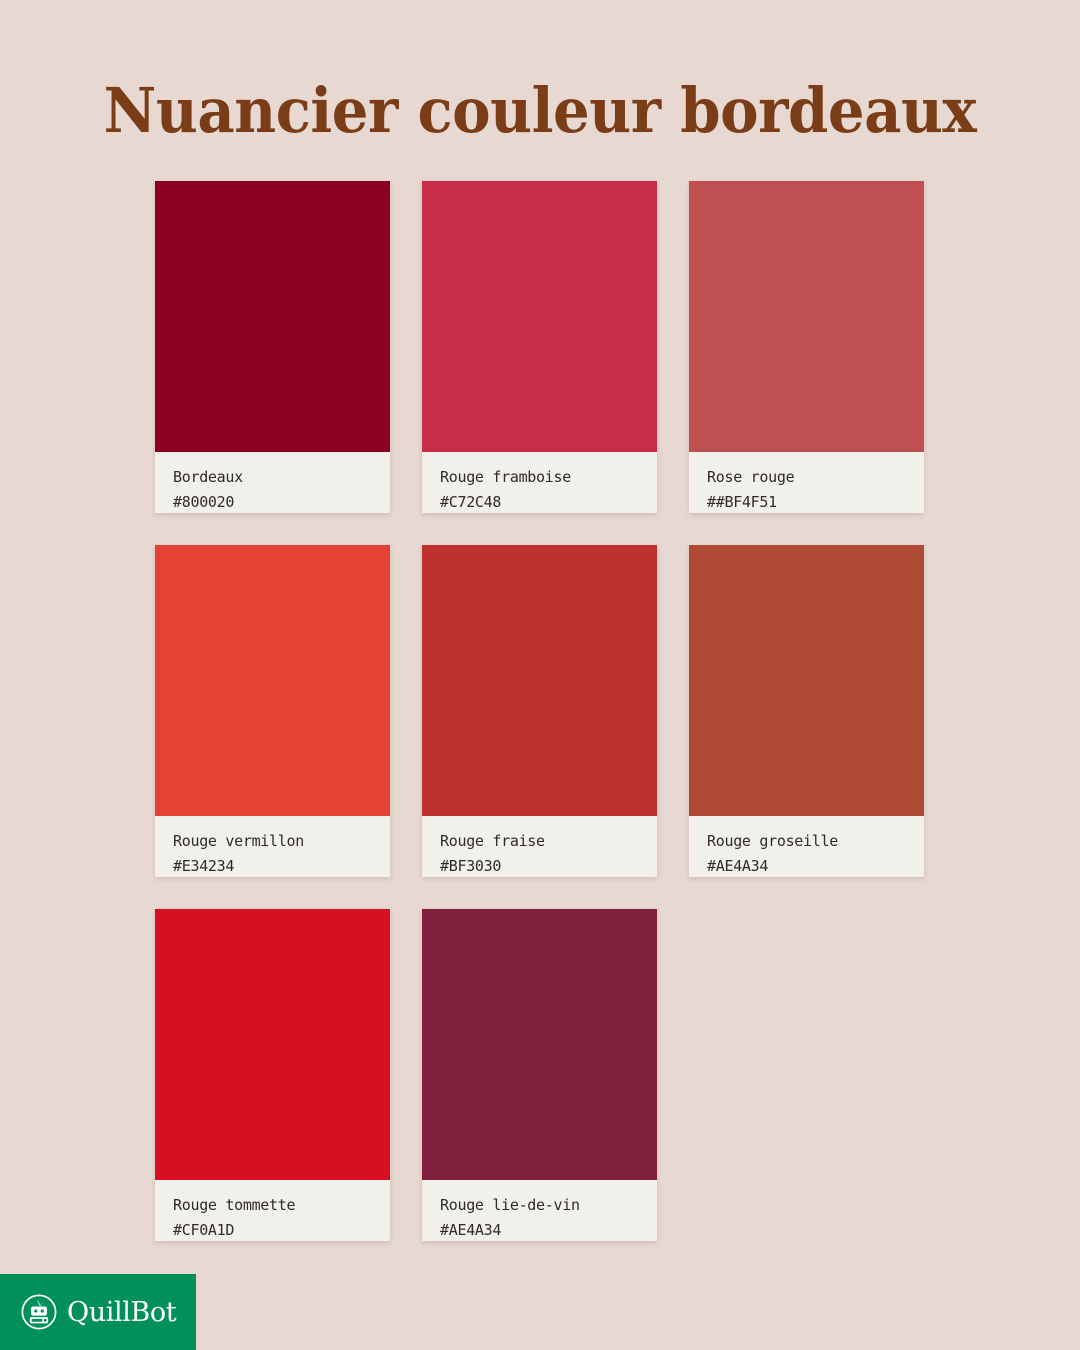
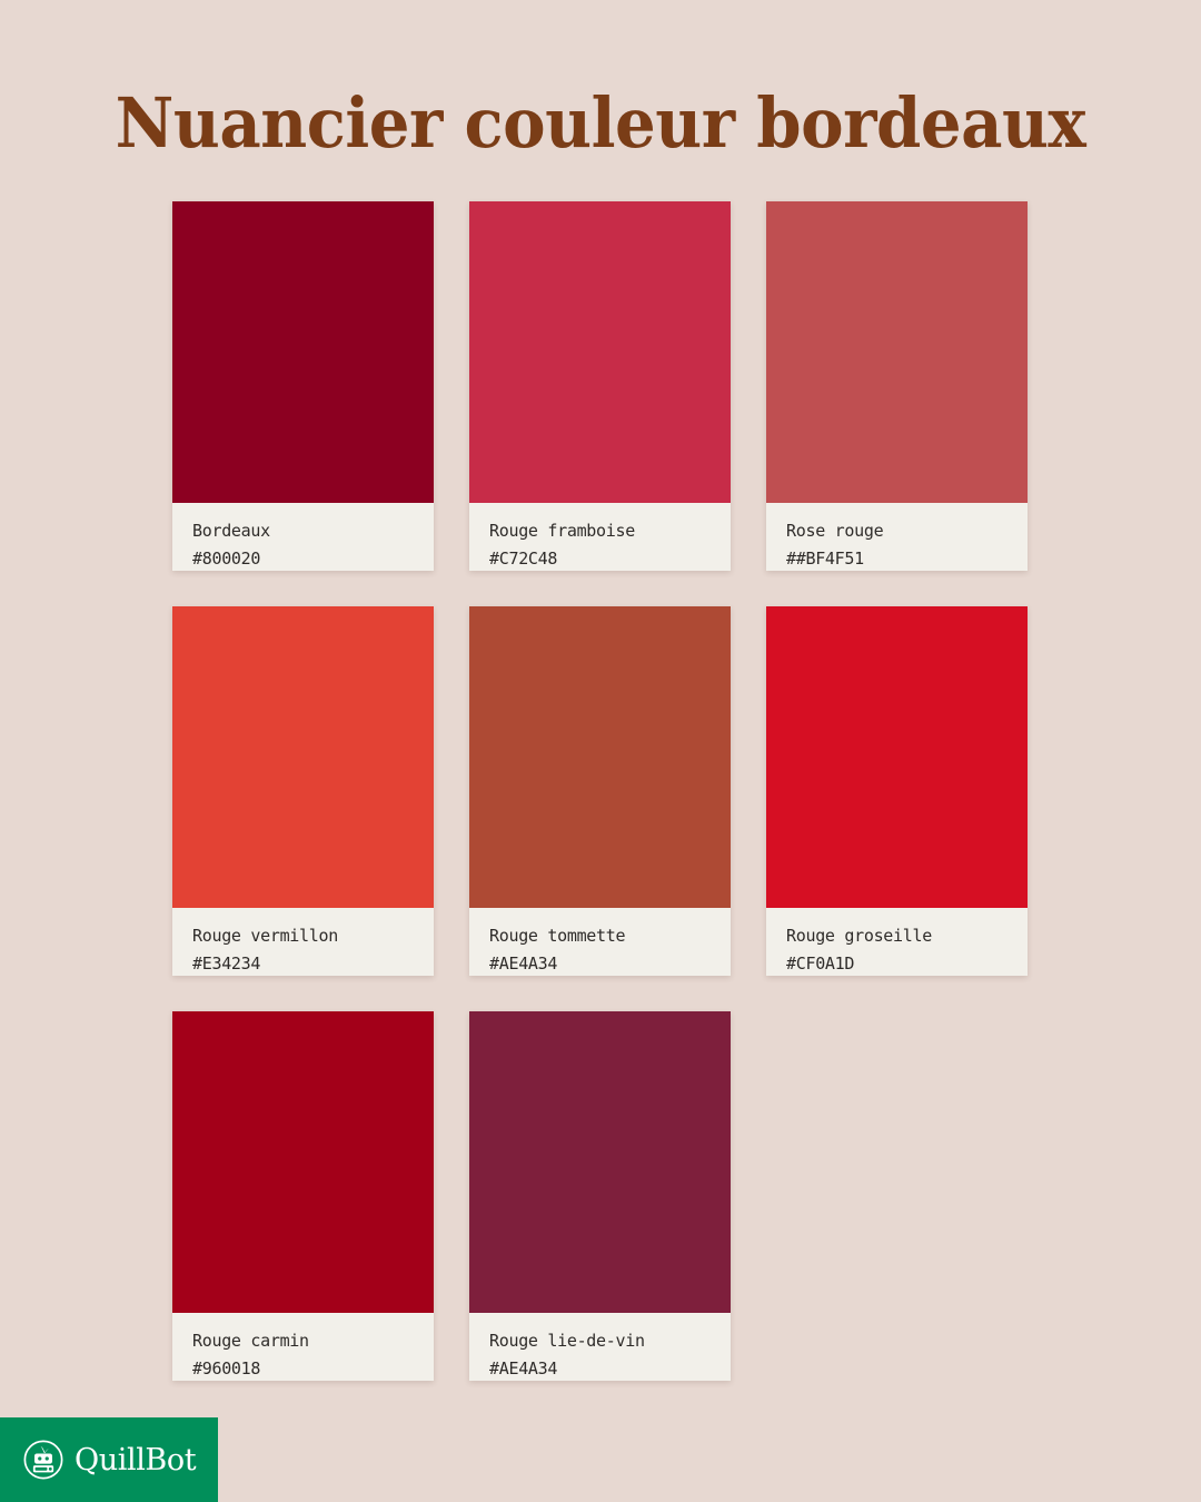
  Nuancier couleur bordeaux
  Bordeaux
  #800020
  Rouge framboise
  #C72C48
  Rose rouge
  ##BF4F51
  Rouge vermillon
  #E34234
- Rouge fraise
- #BF3030
- Rouge groseille
+ Rouge tommette
  #AE4A34
- Rouge tommette
+ Rouge groseille
  #CF0A1D
+ Rouge carmin
+ #960018
  Rouge lie-de-vin
  #AE4A34
  QuillBot
